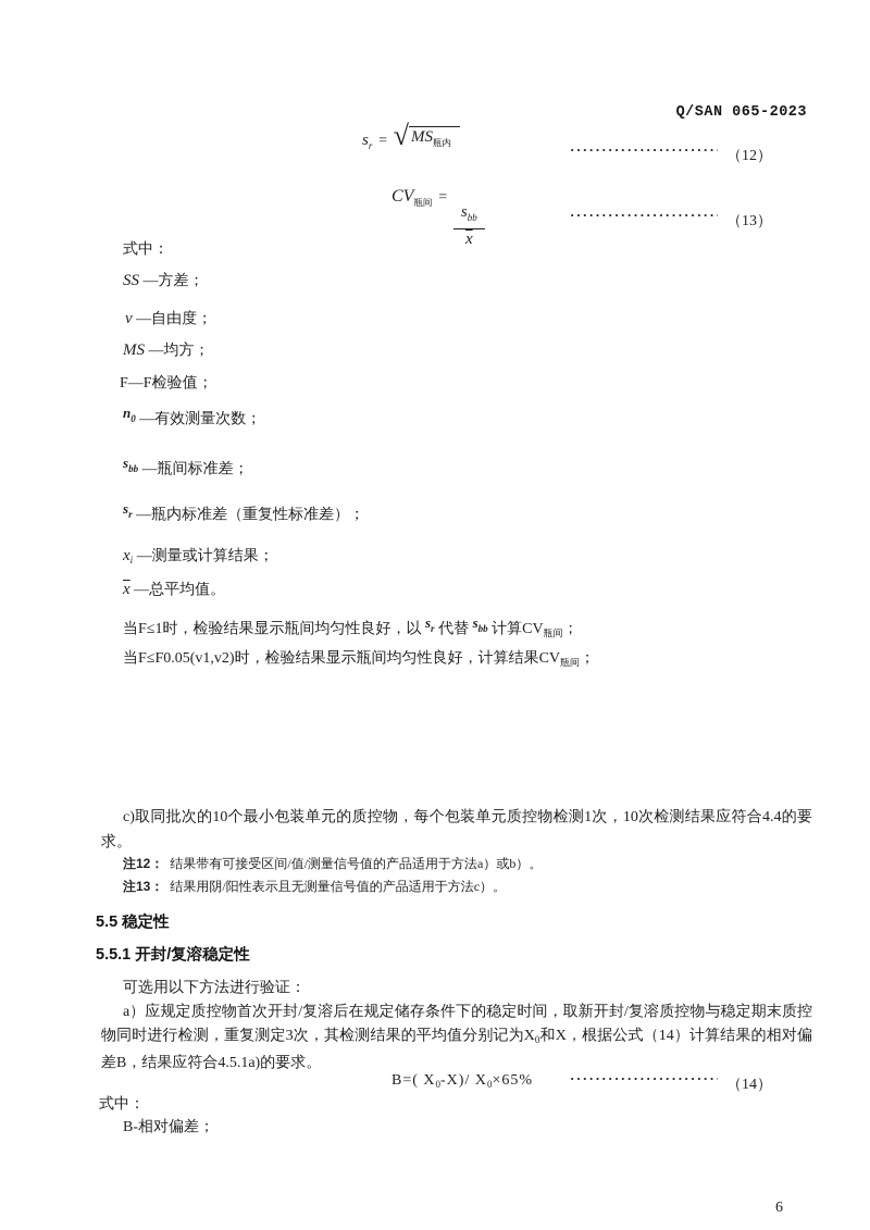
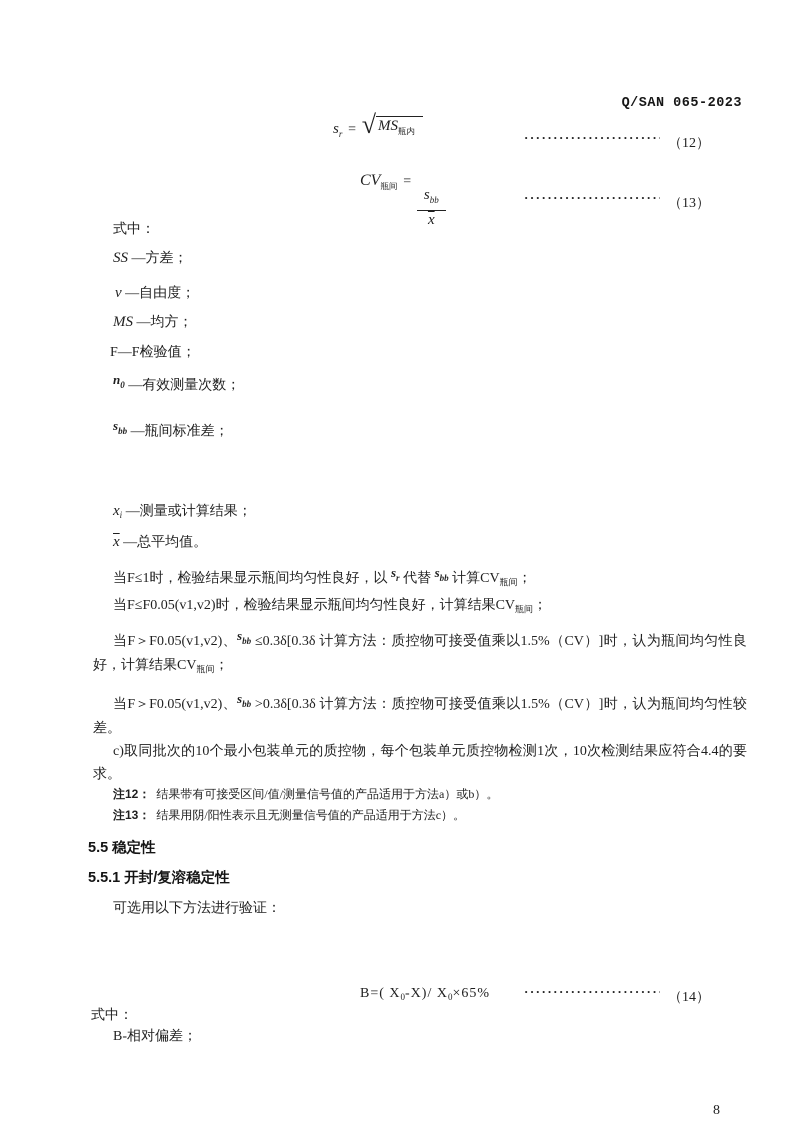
  Q/SAN 065-2023
  sr =
  √
  MS瓶内
  CV瓶间 =
  sbb
  x
  式中：
  SS —方差；
  v —自由度；
  MS —均方；
  F—F检验值；
  n0 —有效测量次数；
  sbb —瓶间标准差；
- sr —瓶内标准差（重复性标准差）；
  xi —测量或计算结果；
  x —总平均值。
  当F≤1时，检验结果显示瓶间均匀性良好，以 sr 代替 sbb 计算CV瓶间；
  当F≤F0.05(v1,v2)时，检验结果显示瓶间均匀性良好，计算结果CV瓶间；
+ 当F＞F0.05(v1,v2)、sbb ≤0.3δ[0.3δ 计算方法：质控物可接受值乘以1.5%（CV）]时，认为瓶间均匀性良好，计算结果CV瓶间；
+ 当F＞F0.05(v1,v2)、sbb >0.3δ[0.3δ 计算方法：质控物可接受值乘以1.5%（CV）]时，认为瓶间均匀性较差。
  c)取同批次的10个最小包装单元的质控物，每个包装单元质控物检测1次，10次检测结果应符合4.4的要求。
  注12： 结果带有可接受区间/值/测量信号值的产品适用于方法a）或b）。
  注13： 结果用阴/阳性表示且无测量信号值的产品适用于方法c）。
  5.5 稳定性
  5.5.1 开封/复溶稳定性
  可选用以下方法进行验证：
- a）应规定质控物首次开封/复溶后在规定储存条件下的稳定时间，取新开封/复溶质控物与稳定期末质控物同时进行检测，重复测定3次，其检测结果的平均值分别记为X0和X，根据公式（14）计算结果的相对偏差B，结果应符合4.5.1a)的要求。
  B=( X0-X)/ X0×65%
  式中：
  B-相对偏差；
- 6
+ 8
